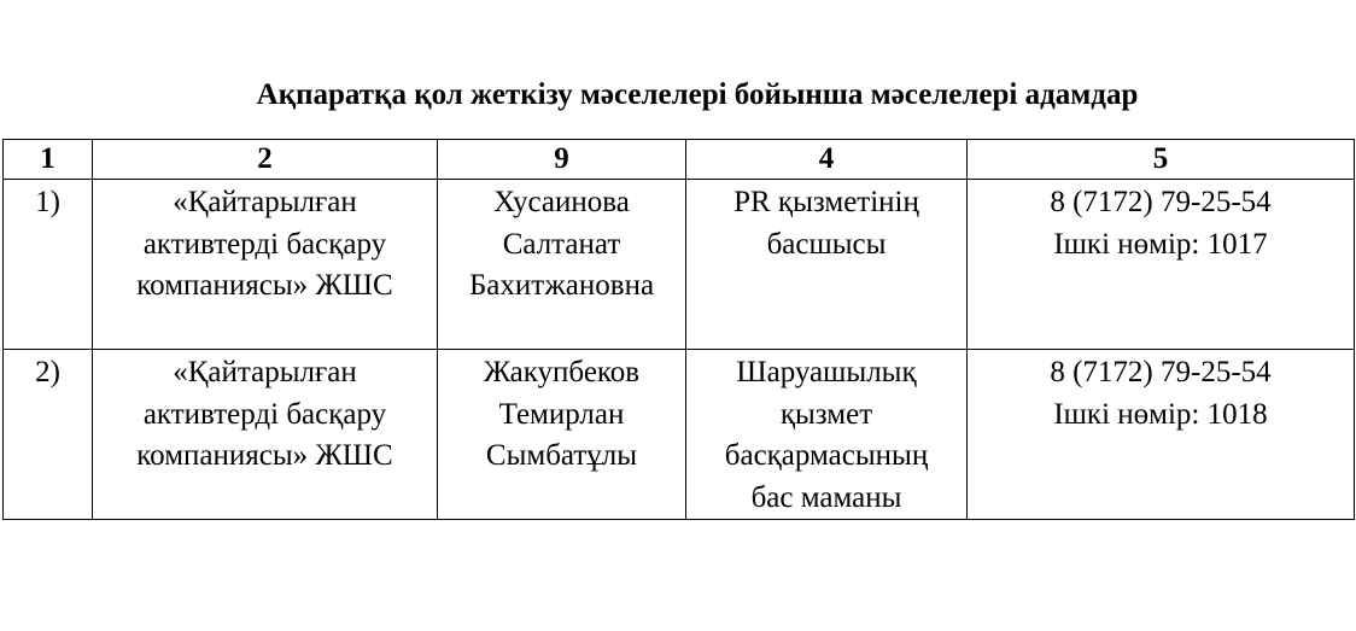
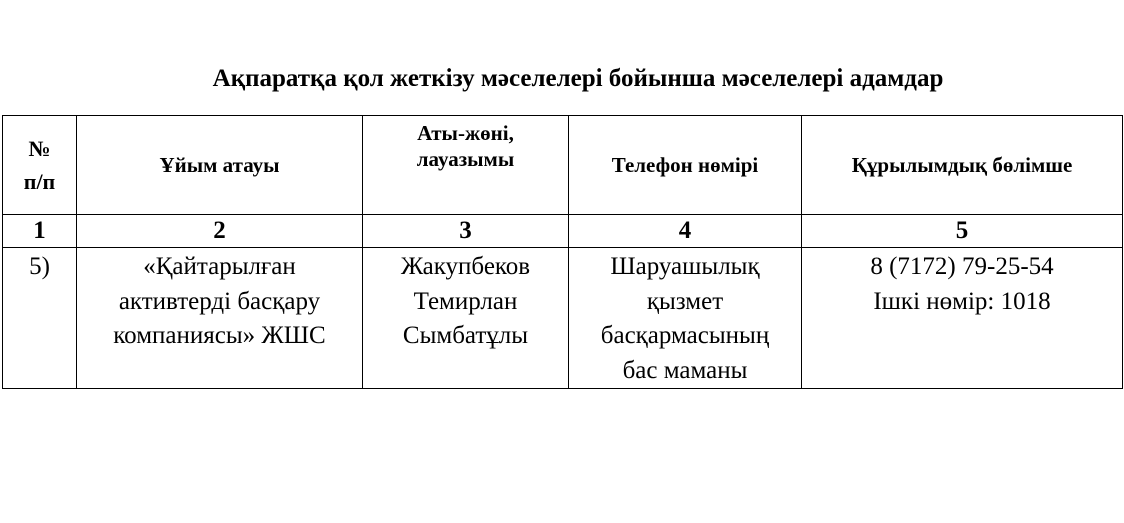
  Ақпаратқа қол жеткізу мәселелері бойынша мәселелері адамдар
+ № п/п	Ұйым атауы	Аты-жөні, лауазымы	Телефон нөмірі	Құрылымдық бөлімше
- 1	2	9	4	5
+ 1	2	3	4	5
- 1)	«Қайтарылған активтерді басқару компаниясы» ЖШС	Хусаинова Салтанат Бахитжановна	PR қызметінің басшысы	8 (7172) 79-25-54 Ішкі нөмір: 1017
- 2)	«Қайтарылған активтерді басқару компаниясы» ЖШС	Жакупбеков Темирлан Сымбатұлы	Шаруашылық қызмет басқармасының бас маманы	8 (7172) 79-25-54 Ішкі нөмір: 1018
+ 5)	«Қайтарылған активтерді басқару компаниясы» ЖШС	Жакупбеков Темирлан Сымбатұлы	Шаруашылық қызмет басқармасының бас маманы	8 (7172) 79-25-54 Ішкі нөмір: 1018
